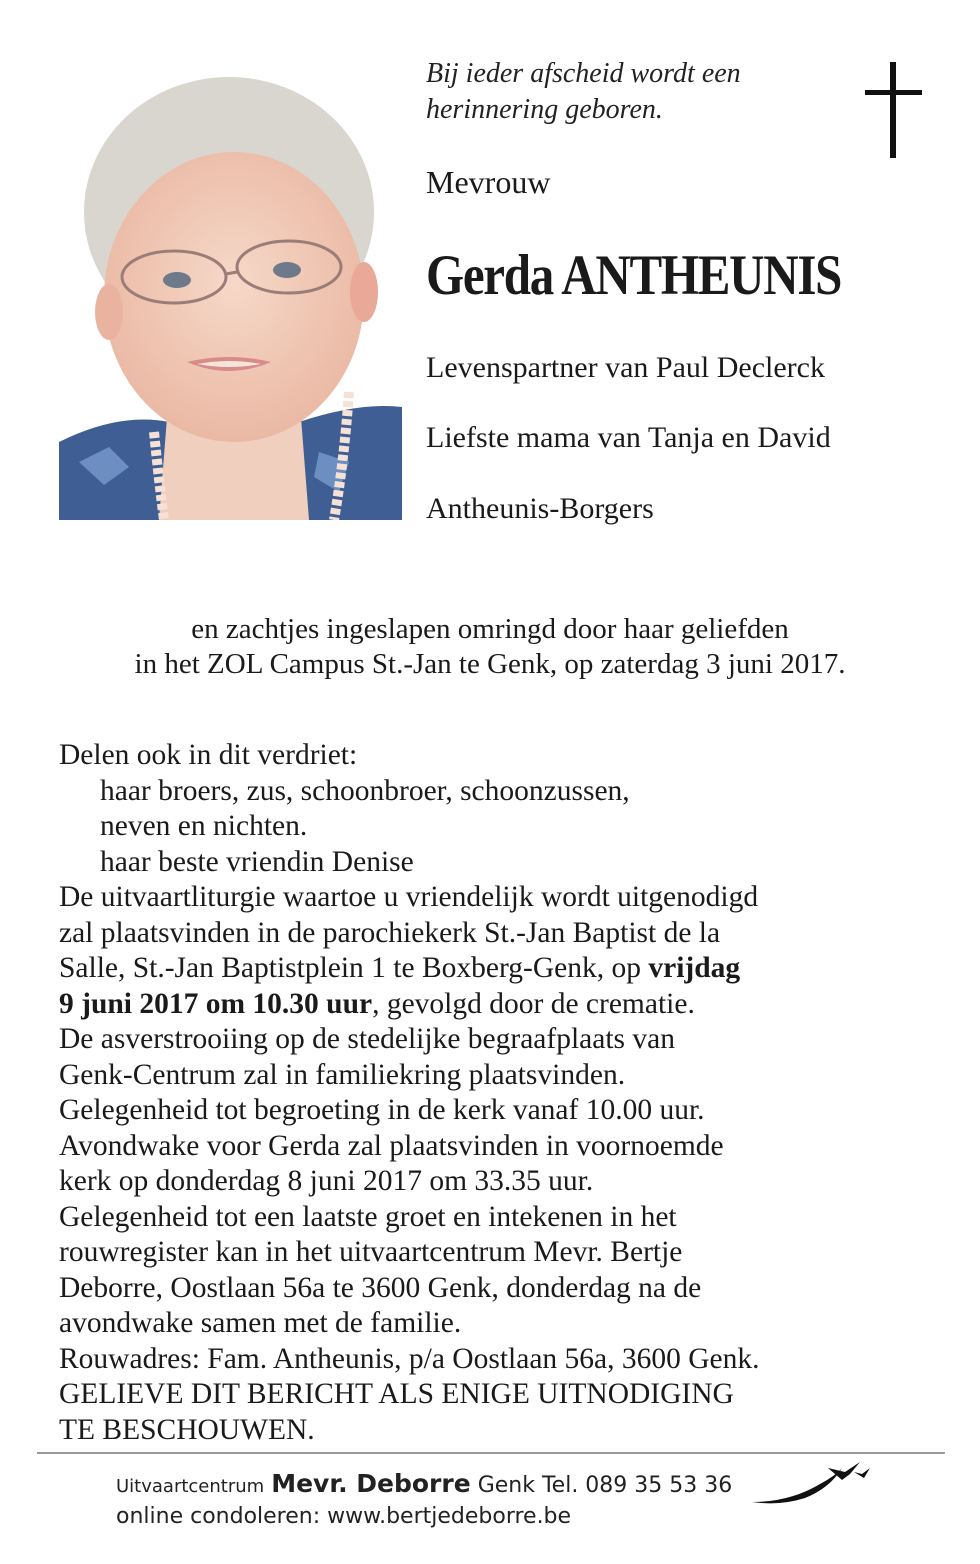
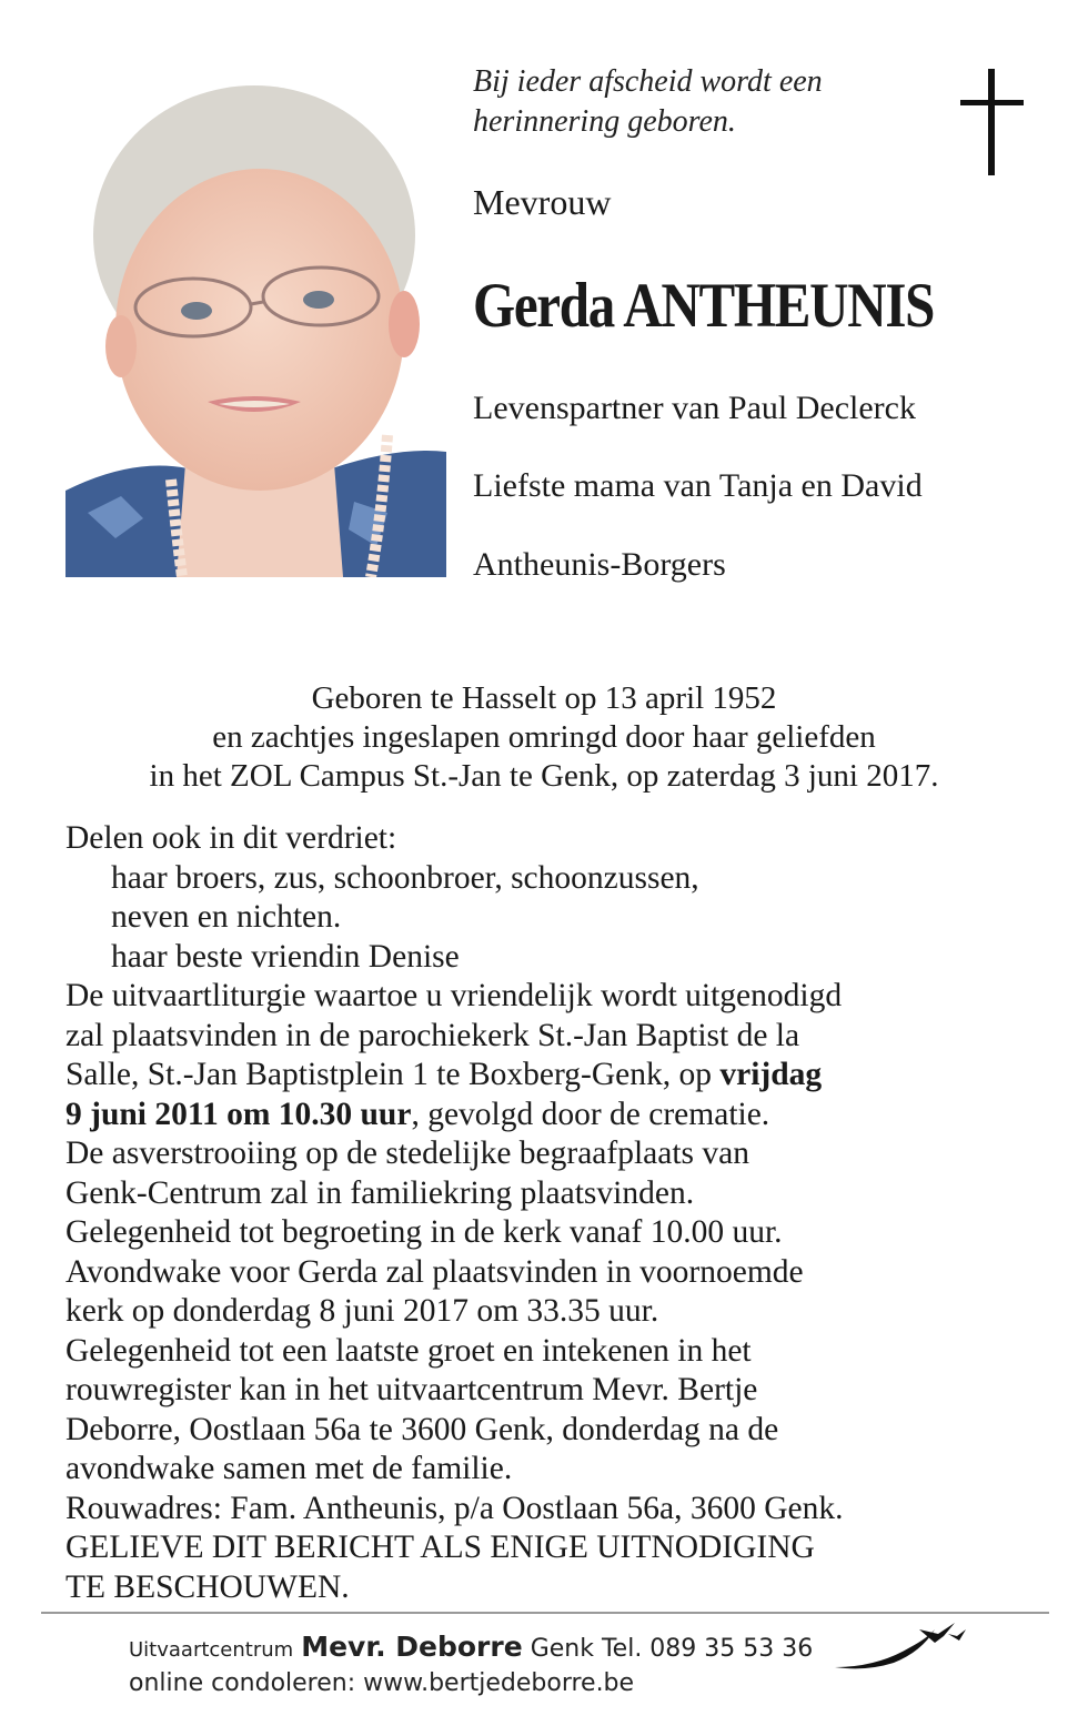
  Bij ieder afscheid wordt een
  herinnering geboren.
  Mevrouw
  Gerda ANTHEUNIS
  Levenspartner van Paul Declerck
  Liefste mama van Tanja en David
  Antheunis-Borgers
+ Geboren te Hasselt op 13 april 1952
  en zachtjes ingeslapen omringd door haar geliefden
  in het ZOL Campus St.-Jan te Genk, op zaterdag 3 juni 2017.
  Delen ook in dit verdriet:
  haar broers, zus, schoonbroer, schoonzussen,
  neven en nichten.
  haar beste vriendin Denise
  De uitvaartliturgie waartoe u vriendelijk wordt uitgenodigd
  zal plaatsvinden in de parochiekerk St.-Jan Baptist de la
  Salle, St.-Jan Baptistplein 1 te Boxberg-Genk, op vrijdag
- 9 juni 2017 om 10.30 uur, gevolgd door de crematie.
+ 9 juni 2011 om 10.30 uur, gevolgd door de crematie.
  De asverstrooiing op de stedelijke begraafplaats van
  Genk-Centrum zal in familiekring plaatsvinden.
  Gelegenheid tot begroeting in de kerk vanaf 10.00 uur.
  Avondwake voor Gerda zal plaatsvinden in voornoemde
  kerk op donderdag 8 juni 2017 om 33.35 uur.
  Gelegenheid tot een laatste groet en intekenen in het
  rouwregister kan in het uitvaartcentrum Mevr. Bertje
  Deborre, Oostlaan 56a te 3600 Genk, donderdag na de
  avondwake samen met de familie.
  Rouwadres: Fam. Antheunis, p/a Oostlaan 56a, 3600 Genk.
  GELIEVE DIT BERICHT ALS ENIGE UITNODIGING
  TE BESCHOUWEN.
  Uitvaartcentrum Mevr. Deborre Genk Tel. 089 35 53 36
  online condoleren: www.bertjedeborre.be
